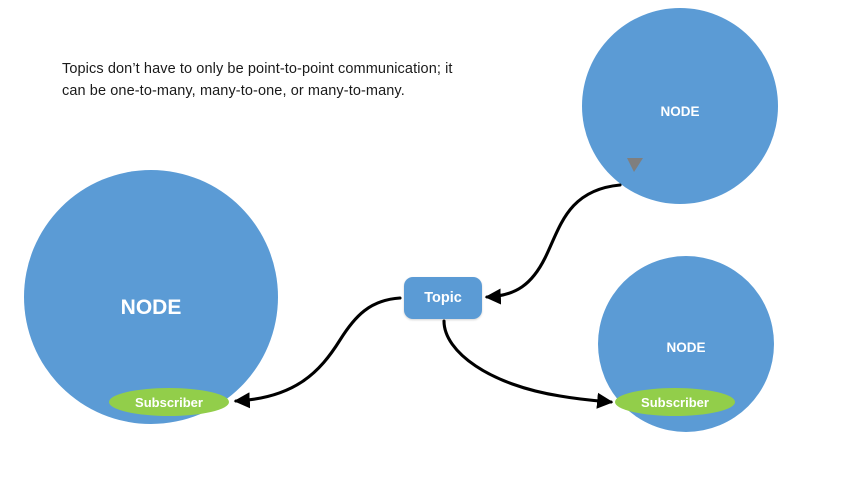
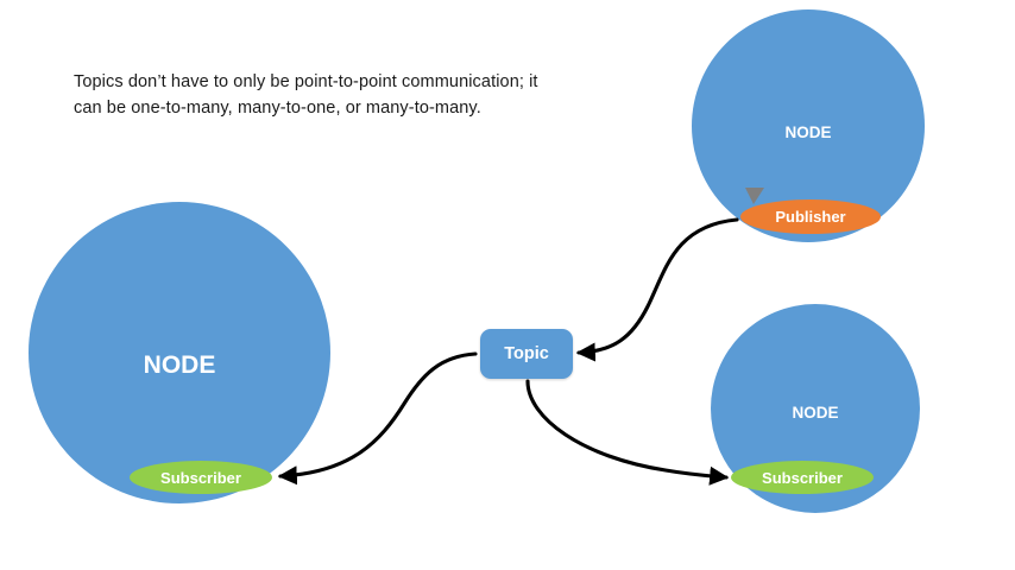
  Topics don’t have to only be point-to-point communication; it
  can be one-to-many, many-to-one, or many-to-many.
  NODE
+ Publisher
  NODE
  Subscriber
  NODE
  Subscriber
  Topic
